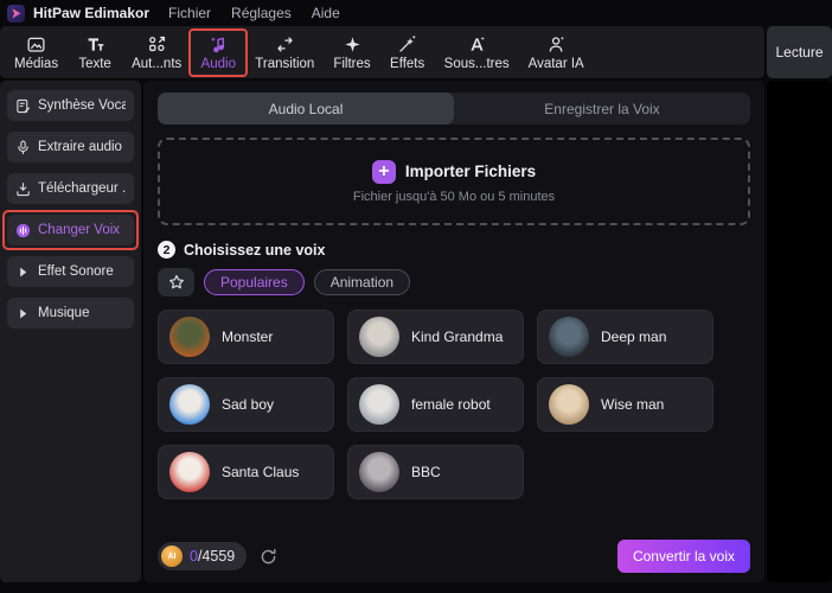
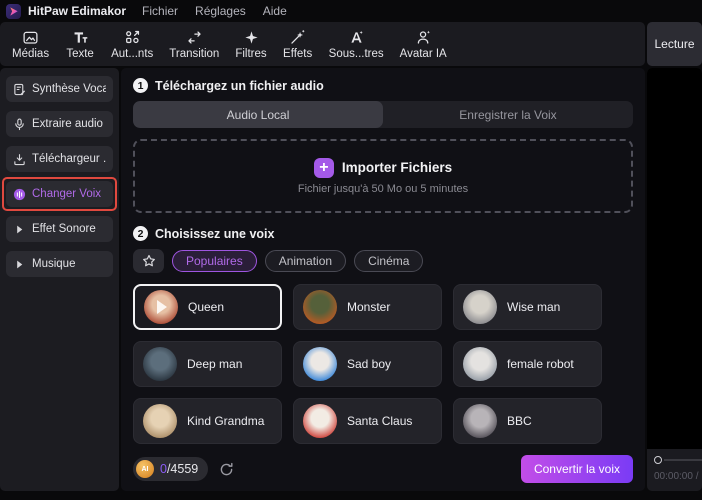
  HitPaw Edimakor
  Fichier
  Réglages
  Aide
  Médias
  Texte
  Aut...nts
- Audio
  Transition
  Filtres
  Effets
  Sous...tres
  Avatar IA
  Synthèse Voca
  Extraire audio
  Téléchargeur .
  Changer Voix
  Effet Sonore
  Musique
+ 1
+ Téléchargez un fichier audio
  Audio Local
  Enregistrer la Voix
  +
  Importer Fichiers
  Fichier jusqu'à 50 Mo ou 5 minutes
  2
  Choisissez une voix
  Populaires
  Animation
+ Cinéma
+ Queen
  Monster
- Kind Grandma
+ Wise man
  Deep man
  Sad boy
  female robot
- Wise man
+ Kind Grandma
  Santa Claus
  BBC
  0/4559
  Convertir la voix
  Lecture
+ 00:00:00 /
